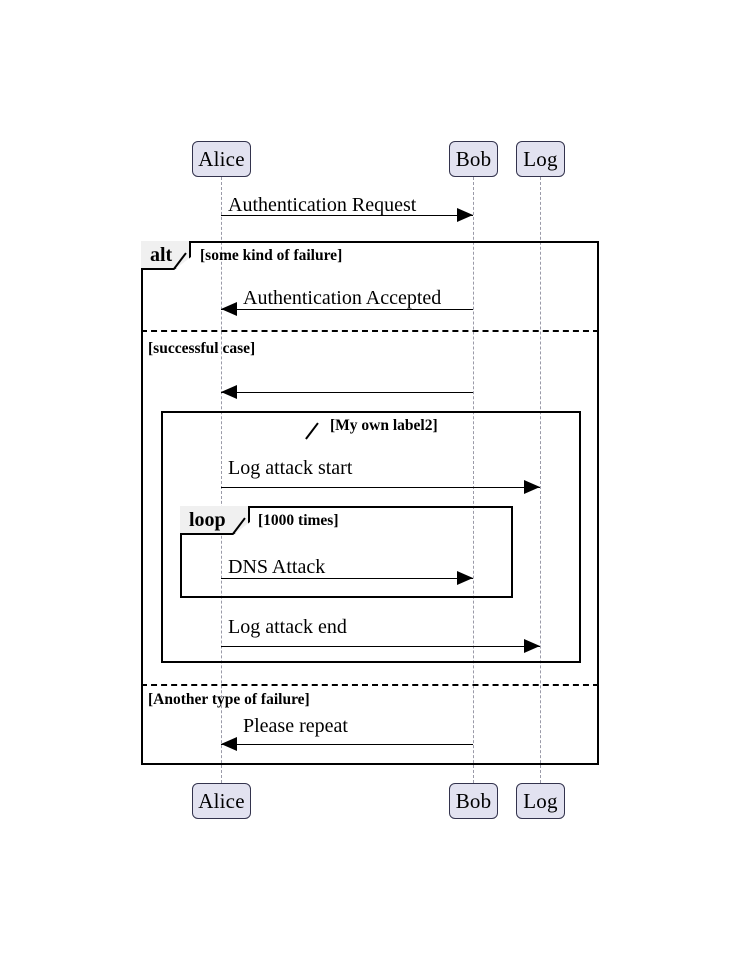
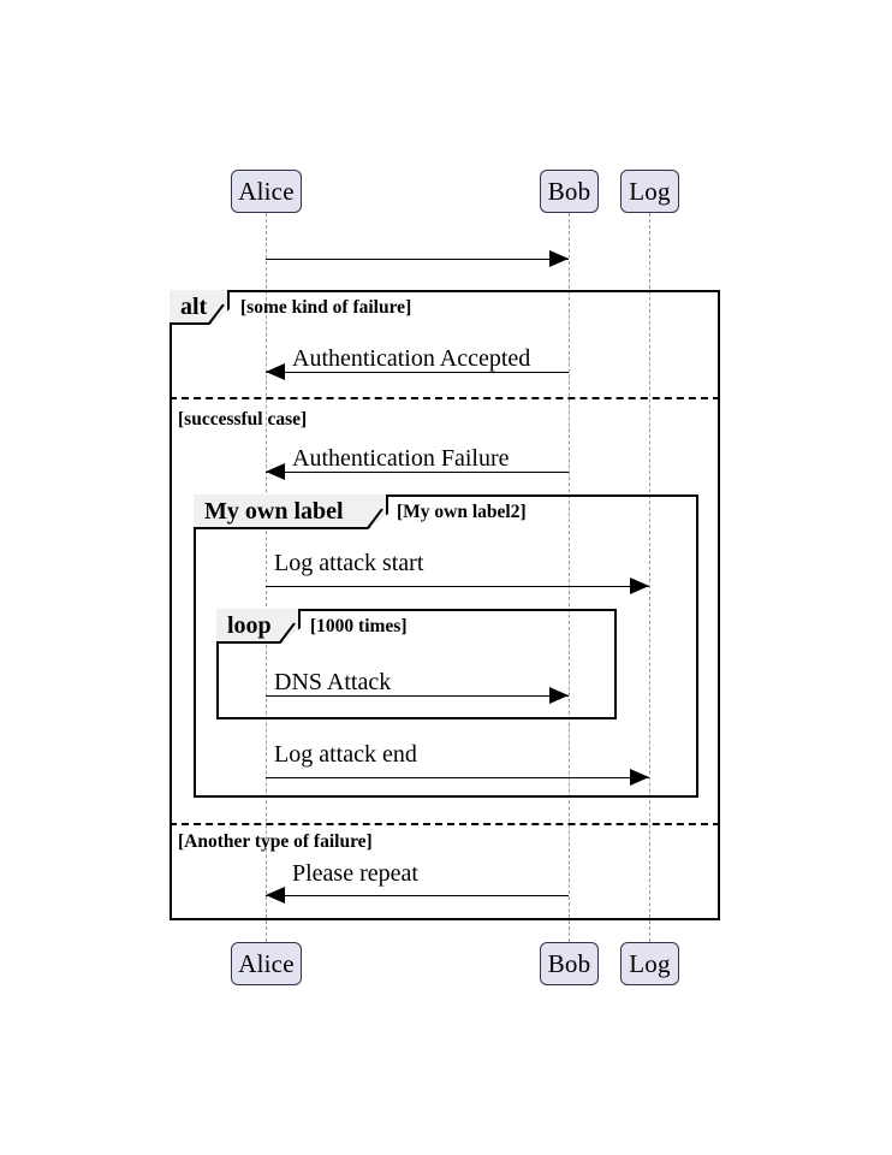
  Alice
  Bob
  Log
- Authentication Request
  alt
  [some kind of failure]
  Authentication Accepted
  [successful case]
+ Authentication Failure
+ My own label
  [My own label2]
  Log attack start
  loop
  [1000 times]
  DNS Attack
  Log attack end
  [Another type of failure]
  Please repeat
  Alice
  Bob
  Log
